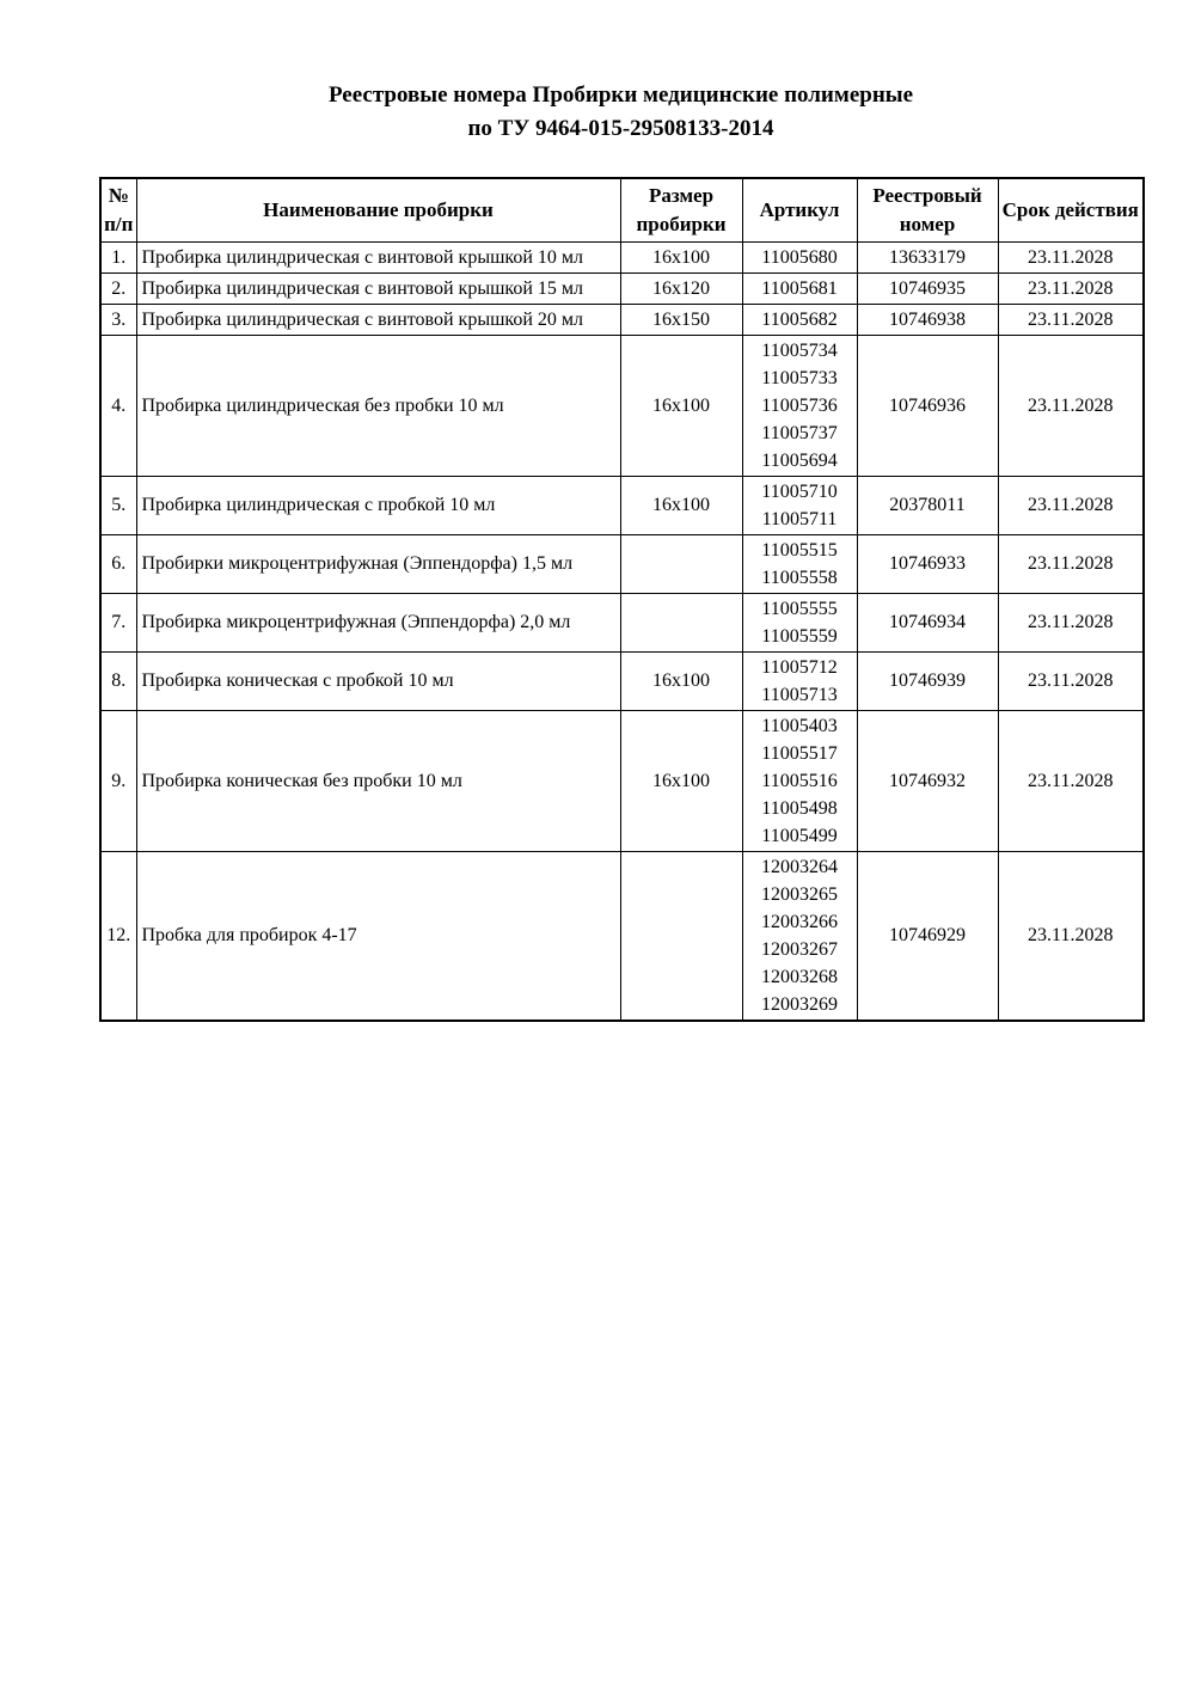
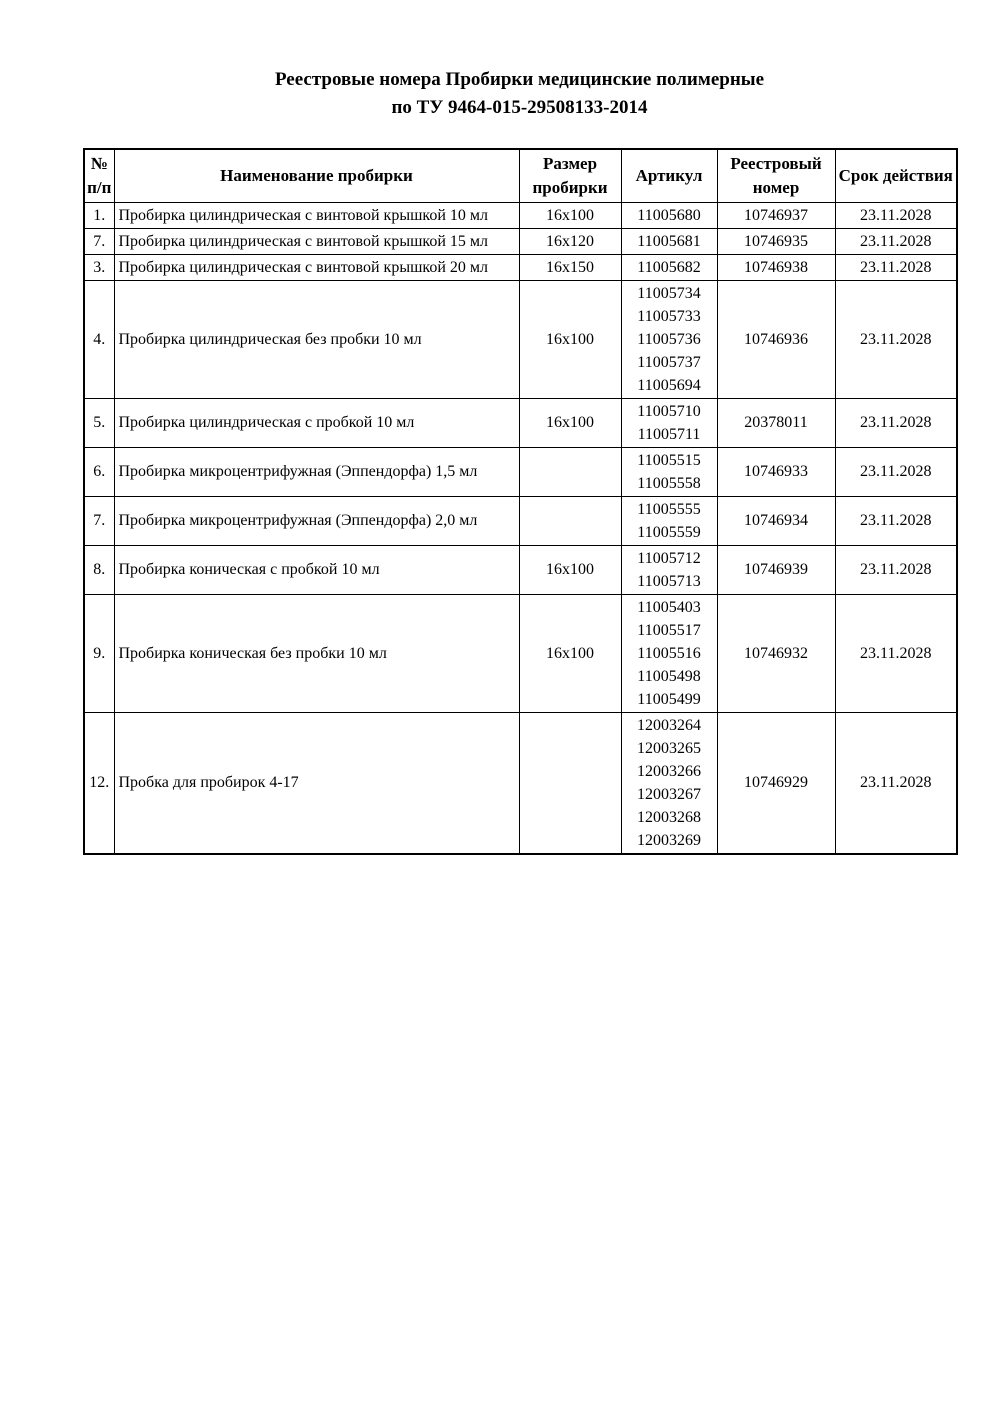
  Реестровые номера Пробирки медицинские полимерные
  по ТУ 9464-015-29508133-2014
  № п/п	Наименование пробирки	Размер пробирки	Артикул	Реестровый номер	Срок действия
- 1.	Пробирка цилиндрическая с винтовой крышкой 10 мл	16x100	11005680	13633179	23.11.2028
+ 1.	Пробирка цилиндрическая с винтовой крышкой 10 мл	16x100	11005680	10746937	23.11.2028
- 2.	Пробирка цилиндрическая с винтовой крышкой 15 мл	16x120	11005681	10746935	23.11.2028
+ 7.	Пробирка цилиндрическая с винтовой крышкой 15 мл	16x120	11005681	10746935	23.11.2028
  3.	Пробирка цилиндрическая с винтовой крышкой 20 мл	16x150	11005682	10746938	23.11.2028
  4.	Пробирка цилиндрическая без пробки 10 мл	16x100	11005734 11005733 11005736 11005737 11005694	10746936	23.11.2028
  5.	Пробирка цилиндрическая с пробкой 10 мл	16x100	11005710 11005711	20378011	23.11.2028
- 6.	Пробирки микроцентрифужная (Эппендорфа) 1,5 мл		11005515 11005558	10746933	23.11.2028
+ 6.	Пробирка микроцентрифужная (Эппендорфа) 1,5 мл		11005515 11005558	10746933	23.11.2028
  7.	Пробирка микроцентрифужная (Эппендорфа) 2,0 мл		11005555 11005559	10746934	23.11.2028
  8.	Пробирка коническая с пробкой 10 мл	16x100	11005712 11005713	10746939	23.11.2028
  9.	Пробирка коническая без пробки 10 мл	16x100	11005403 11005517 11005516 11005498 11005499	10746932	23.11.2028
  12.	Пробка для пробирок 4-17		12003264 12003265 12003266 12003267 12003268 12003269	10746929	23.11.2028
